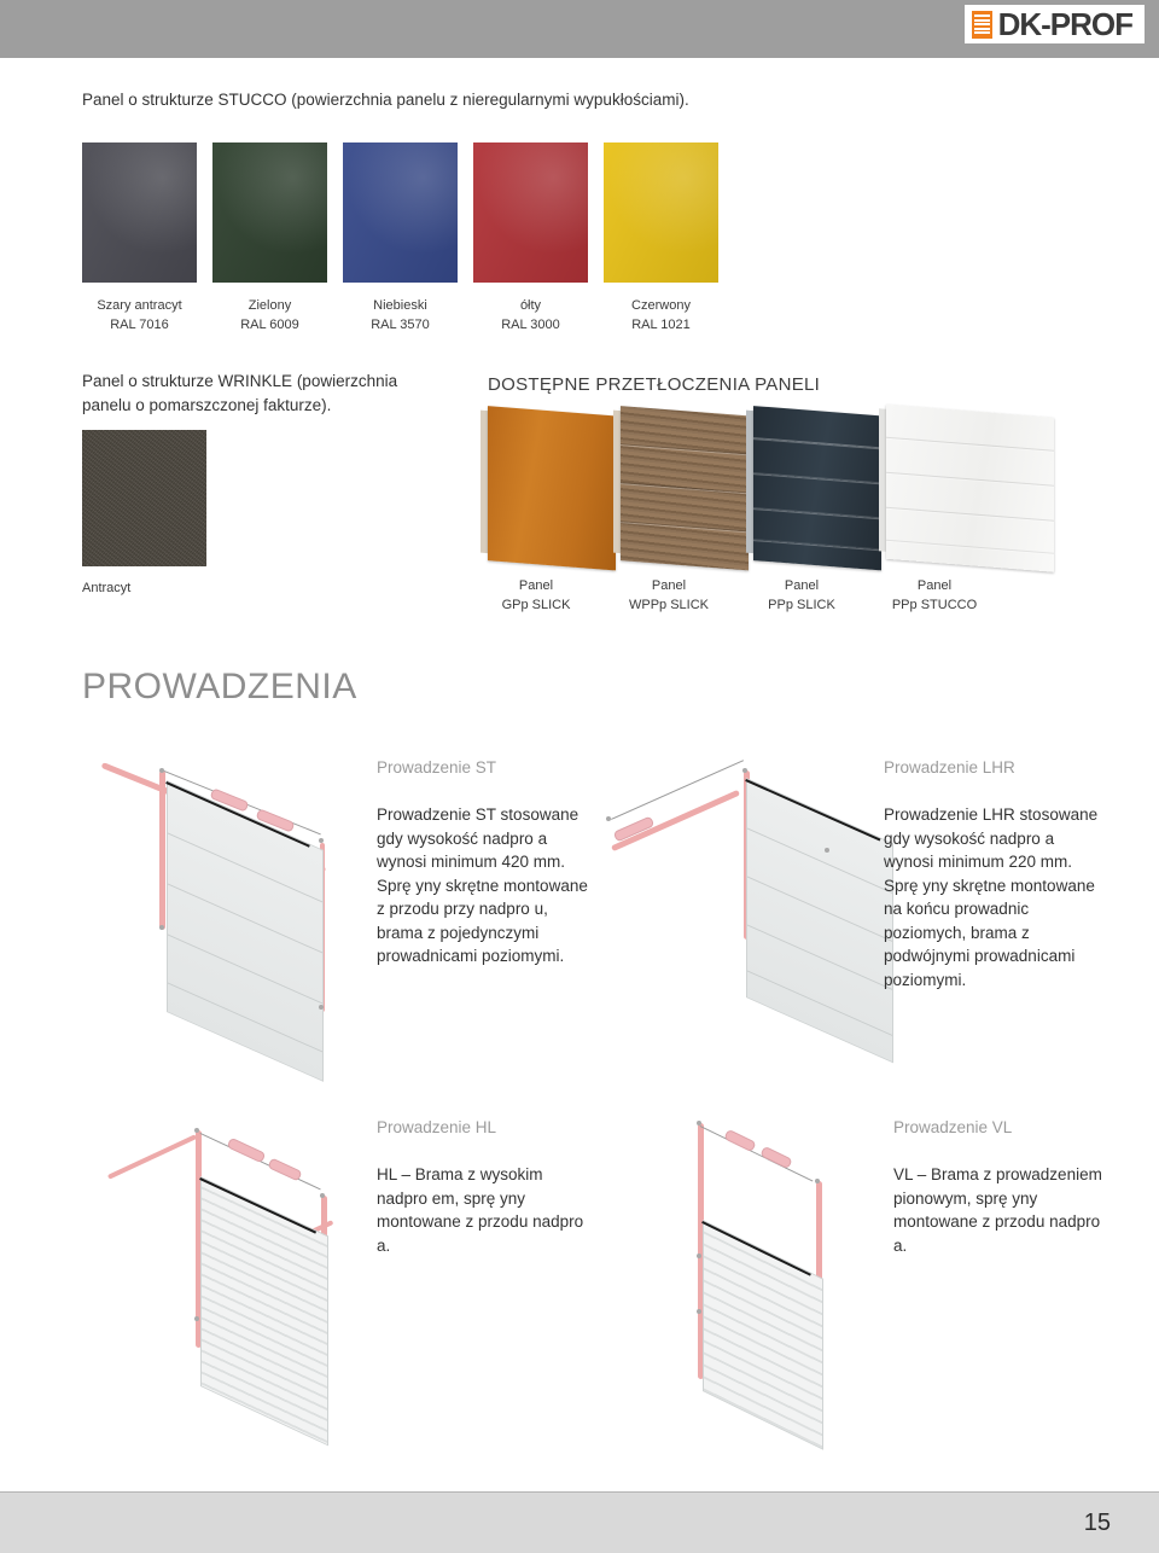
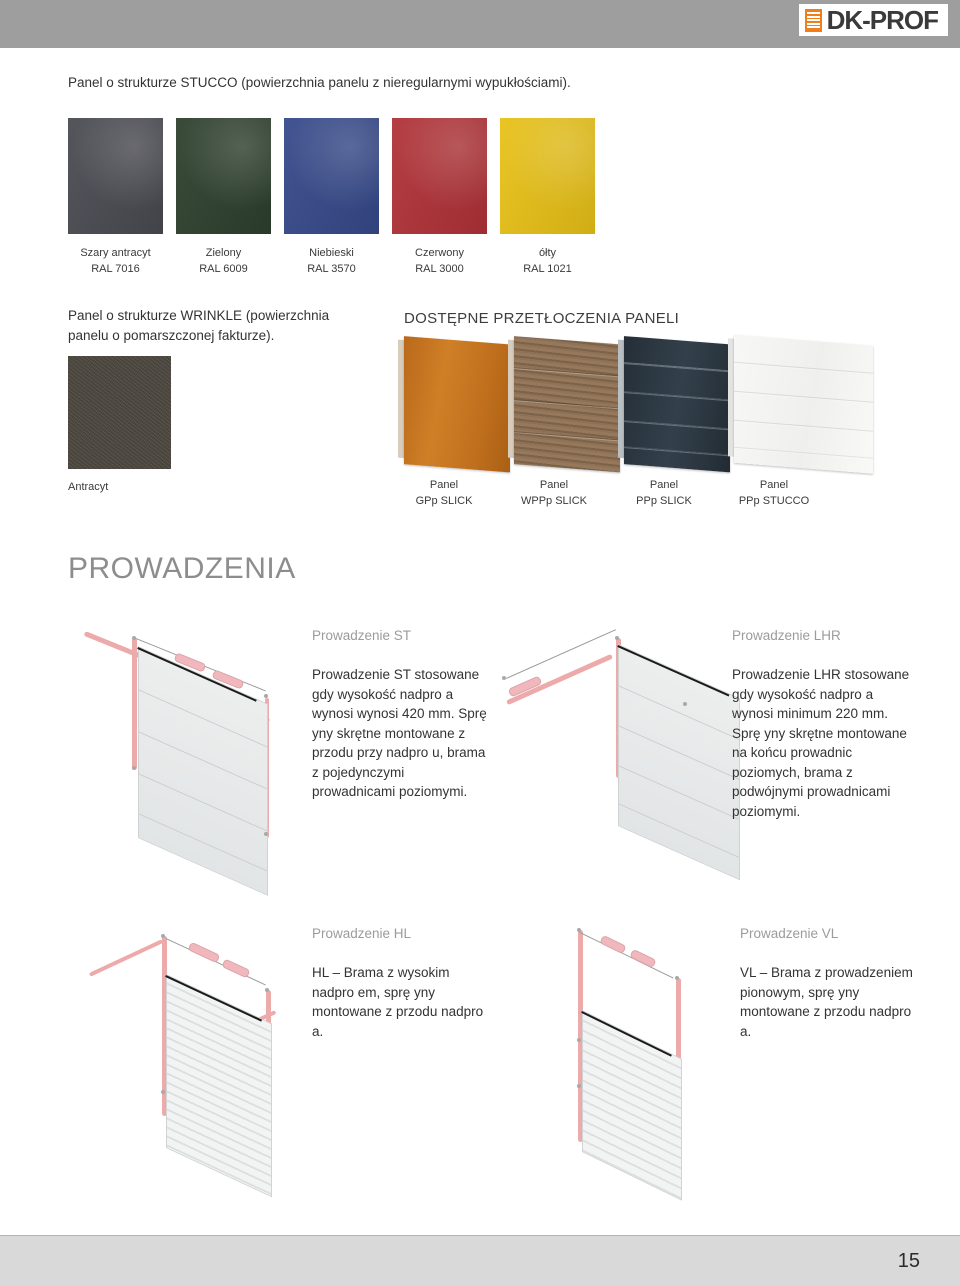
  DK-PROF
  Panel o strukturze STUCCO (powierzchnia panelu z nieregularnymi wypukłościami).
  Szary antracyt
  RAL 7016
  Zielony
  RAL 6009
  Niebieski
  RAL 3570
- ółty
+ Czerwony
  RAL 3000
- Czerwony
+ ółty
  RAL 1021
  Panel o strukturze WRINKLE (powierzchnia
  panelu o pomarszczonej fakturze).
  Antracyt
  DOSTĘPNE PRZETŁOCZENIA PANELI
  Panel
  GPp SLICK
  Panel
  WPPp SLICK
  Panel
  PPp SLICK
  Panel
  PPp STUCCO
  PROWADZENIA
  Prowadzenie ST
- Prowadzenie ST stosowane gdy wysokość nadpro a wynosi minimum 420 mm. Sprę yny skrętne montowane z przodu przy nadpro u, brama z pojedynczymi prowadnicami poziomymi.
+ Prowadzenie ST stosowane gdy wysokość nadpro a wynosi wynosi 420 mm. Sprę yny skrętne montowane z przodu przy nadpro u, brama z pojedynczymi prowadnicami poziomymi.
  Prowadzenie LHR
  Prowadzenie LHR stosowane gdy wysokość nadpro a wynosi minimum 220 mm. Sprę yny skrętne montowane na końcu prowadnic poziomych, brama z podwójnymi prowadnicami poziomymi.
  Prowadzenie HL
  HL – Brama z wysokim nadpro em, sprę yny montowane z przodu nadpro a.
  Prowadzenie VL
  VL – Brama z prowadzeniem pionowym, sprę yny montowane z przodu nadpro a.
  15
